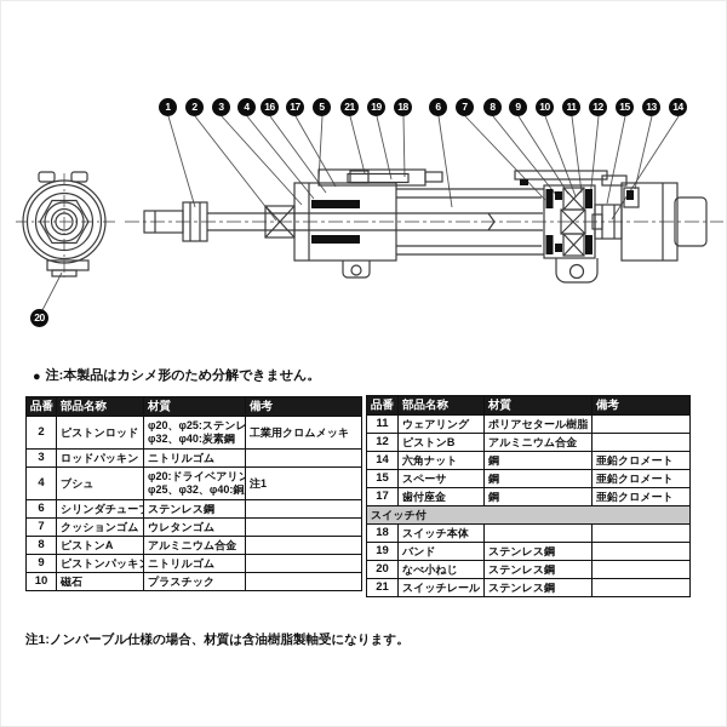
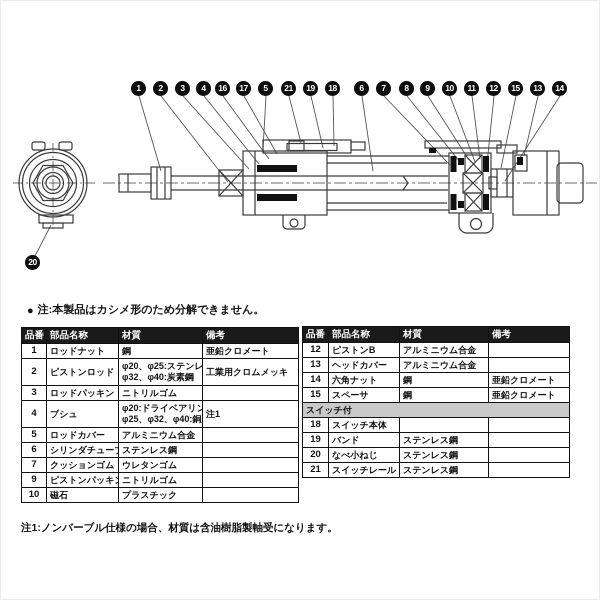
  1
  2
  3
  4
  16
  17
  5
  21
  19
  18
  6
  7
  8
  9
  10
  11
  12
  15
  13
  14
  20
  ●
  注:本製品はカシメ形のため分解できません。
  品番	部品名称	材質	備考
+ 1	ロッドナット	鋼	亜鉛クロメート
  2	ピストンロッド	φ20、φ25:ステンレ φ32、φ40:炭素鋼	工業用クロムメッキ
  3	ロッドパッキン	ニトリルゴム
  4	ブシュ	φ20:ドライベアリン φ25、φ32、φ40:銅	注1
+ 5	ロッドカバー	アルミニウム合金
  6	シリンダチュー	ステンレス鋼
  7	クッションゴム	ウレタンゴム
- 8	ピストンA	アルミニウム合金
  9	ピストンパッキ	ニトリルゴム
  10	磁石	プラスチック
  品番	部品名称	材質	備考
- 11	ウェアリング	ポリアセタール樹脂
  12	ピストンB	アルミニウム合金
+ 13	ヘッドカバー	アルミニウム合金
  14	六角ナット	鋼	亜鉛クロメート
  15	スペーサ	鋼	亜鉛クロメート
- 17	歯付座金	鋼	亜鉛クロメート
  スイッチ付
  18	スイッチ本体
  19	バンド	ステンレス鋼
  20	なべ小ねじ	ステンレス鋼
  21	スイッチレール	ステンレス鋼
  注1:ノンバーブル仕様の場合、材質は含油樹脂製軸受になります。
